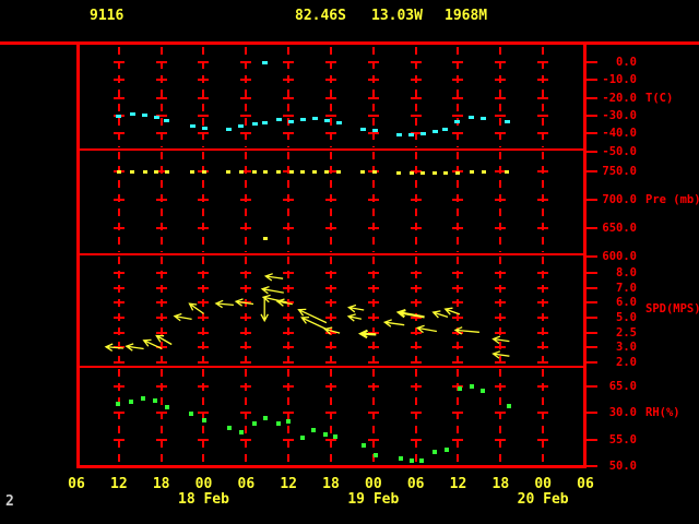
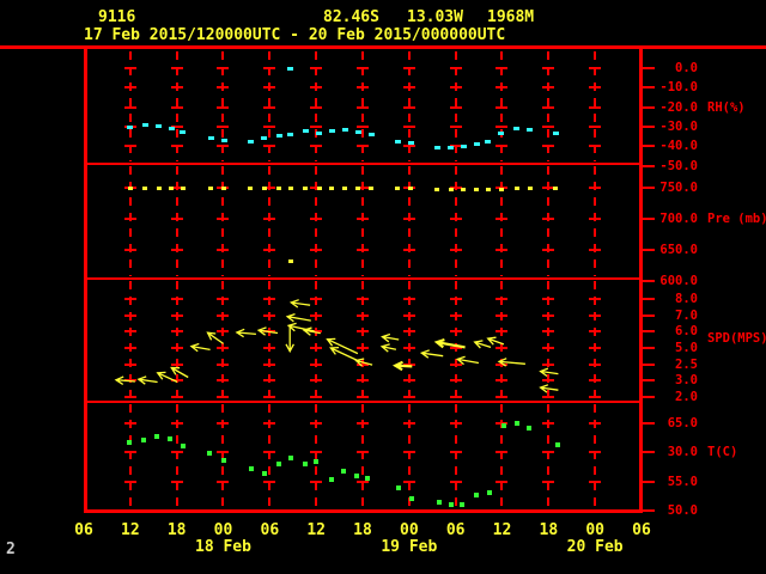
  9116
  82.46S
  13.03W
  1968M
+ 17 Feb 2015/120000UTC - 20 Feb 2015/000000UTC
  0.0
  -10.0
  -20.0
  -30.0
  -40.0
  -50.0
- T(C)
+ RH(%)
  750.0
  700.0
  650.0
  600.0
  Pre (mb)
  8.0
  7.0
  6.0
  5.0
  2.5
  3.0
  2.0
  SPD(MPS)
  65.0
  30.0
  55.0
  50.0
- RH(%)
+ T(C)
  06
  12
  18
  00
  06
  12
  18
  00
  06
  12
  18
  00
  06
  18 Feb
  19 Feb
  20 Feb
  2
